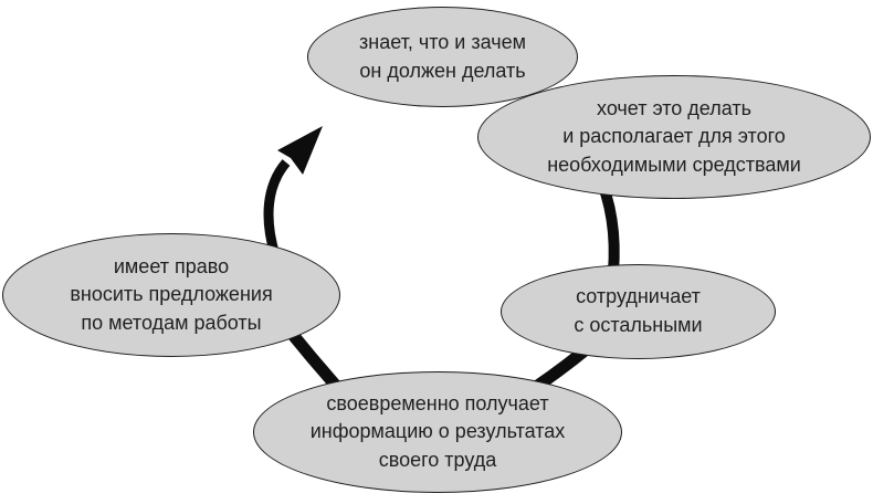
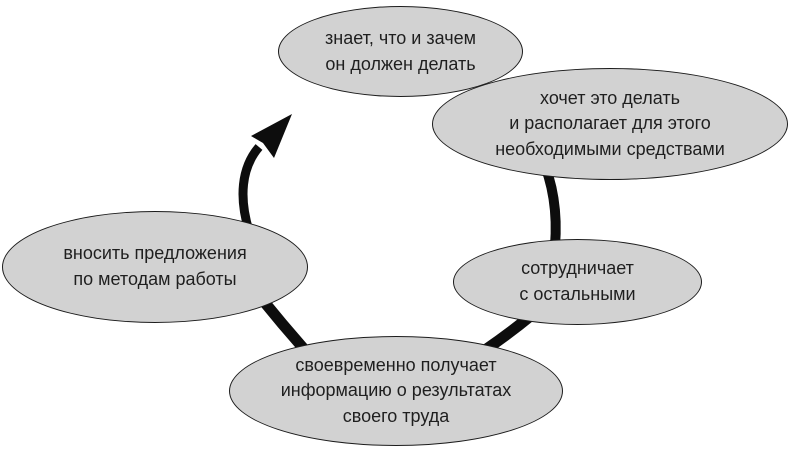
  знает, что и зачем
  он должен делать
  хочет это делать
  и располагает для этого
  необходимыми средствами
  сотрудничает
  с остальными
  своевременно получает
  информацию о результатах
  своего труда
- имеет право
  вносить предложения
  по методам работы
